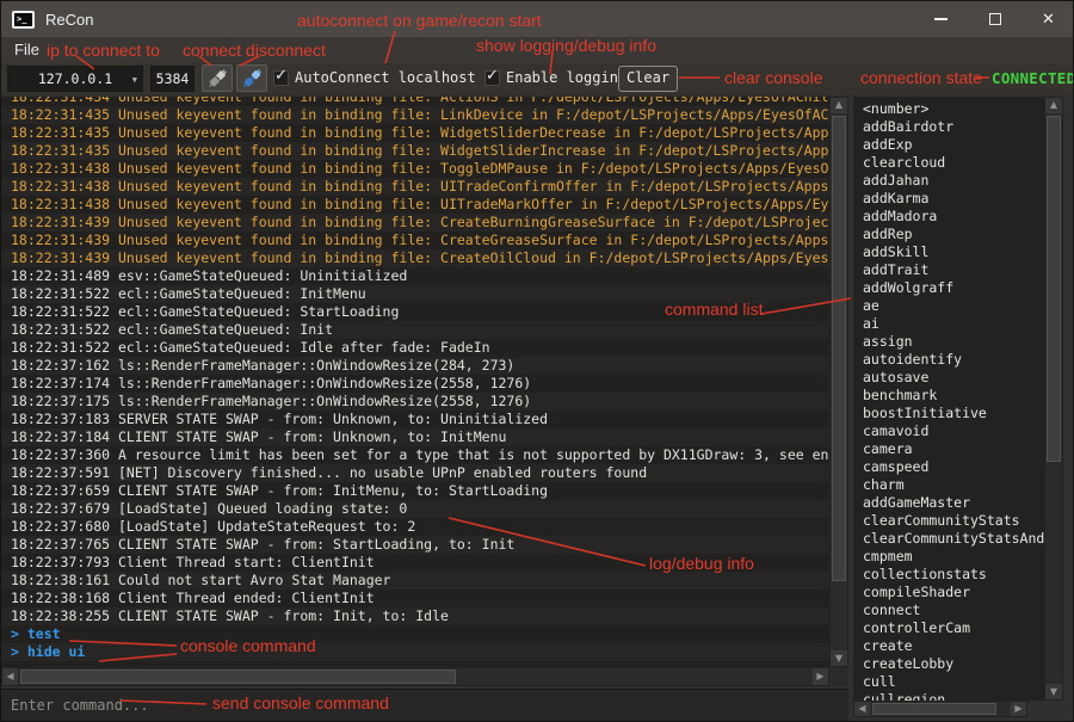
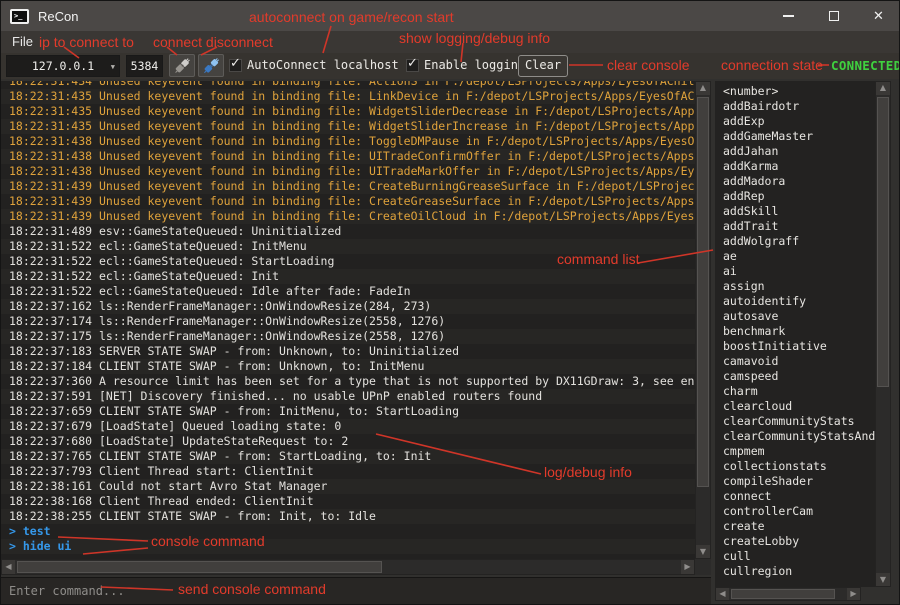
  >_
  ReCon
  ✕
  File
  127.0.0.1
  ▼
  5384
  ✓
  AutoConnect localhost
  ✓
  Enable loggin
  Clear
  CONNECTED
  18:22:31:434 Unused keyevent found in binding file: ActionS in F:/depot/LSProjects/Apps/EyesOfAChil
  18:22:31:435 Unused keyevent found in binding file: LinkDevice in F:/depot/LSProjects/Apps/EyesOfAC
  18:22:31:435 Unused keyevent found in binding file: WidgetSliderDecrease in F:/depot/LSProjects/App
  18:22:31:435 Unused keyevent found in binding file: WidgetSliderIncrease in F:/depot/LSProjects/App
  18:22:31:438 Unused keyevent found in binding file: ToggleDMPause in F:/depot/LSProjects/Apps/EyesO
  18:22:31:438 Unused keyevent found in binding file: UITradeConfirmOffer in F:/depot/LSProjects/Apps
  18:22:31:438 Unused keyevent found in binding file: UITradeMarkOffer in F:/depot/LSProjects/Apps/Ey
  18:22:31:439 Unused keyevent found in binding file: CreateBurningGreaseSurface in F:/depot/LSProjec
  18:22:31:439 Unused keyevent found in binding file: CreateGreaseSurface in F:/depot/LSProjects/Apps
  18:22:31:439 Unused keyevent found in binding file: CreateOilCloud in F:/depot/LSProjects/Apps/Eyes
  18:22:31:489 esv::GameStateQueued: Uninitialized
  18:22:31:522 ecl::GameStateQueued: InitMenu
  18:22:31:522 ecl::GameStateQueued: StartLoading
  18:22:31:522 ecl::GameStateQueued: Init
  18:22:31:522 ecl::GameStateQueued: Idle after fade: FadeIn
  18:22:37:162 ls::RenderFrameManager::OnWindowResize(284, 273)
  18:22:37:174 ls::RenderFrameManager::OnWindowResize(2558, 1276)
  18:22:37:175 ls::RenderFrameManager::OnWindowResize(2558, 1276)
  18:22:37:183 SERVER STATE SWAP - from: Unknown, to: Uninitialized
  18:22:37:184 CLIENT STATE SWAP - from: Unknown, to: InitMenu
  18:22:37:360 A resource limit has been set for a type that is not supported by DX11GDraw: 3, see en
  18:22:37:591 [NET] Discovery finished... no usable UPnP enabled routers found
  18:22:37:659 CLIENT STATE SWAP - from: InitMenu, to: StartLoading
  18:22:37:679 [LoadState] Queued loading state: 0
  18:22:37:680 [LoadState] UpdateStateRequest to: 2
  18:22:37:765 CLIENT STATE SWAP - from: StartLoading, to: Init
  18:22:37:793 Client Thread start: ClientInit
  18:22:38:161 Could not start Avro Stat Manager
  18:22:38:168 Client Thread ended: ClientInit
  18:22:38:255 CLIENT STATE SWAP - from: Init, to: Idle
  > test
  > hide ui
  ▲
  ▼
  ◀
  ▶
  Enter command...
  <number>
  addBairdotr
  addExp
- clearcloud
+ addGameMaster
  addJahan
  addKarma
  addMadora
  addRep
  addSkill
  addTrait
  addWolgraff
  ae
  ai
  assign
  autoidentify
  autosave
  benchmark
  boostInitiative
  camavoid
- camera
  camspeed
  charm
- addGameMaster
+ clearcloud
  clearCommunityStats
  clearCommunityStatsAnd
  cmpmem
  collectionstats
  compileShader
  connect
  controllerCam
  create
  createLobby
  cull
  cullregion
  ▲
  ▼
  ◀
  ▶
  ip to connect to
  connect disconnect
  autoconnect on game/recon start
  show logging/debug info
  clear console
  connection state
  command list
  log/debug info
  console command
  send console command
